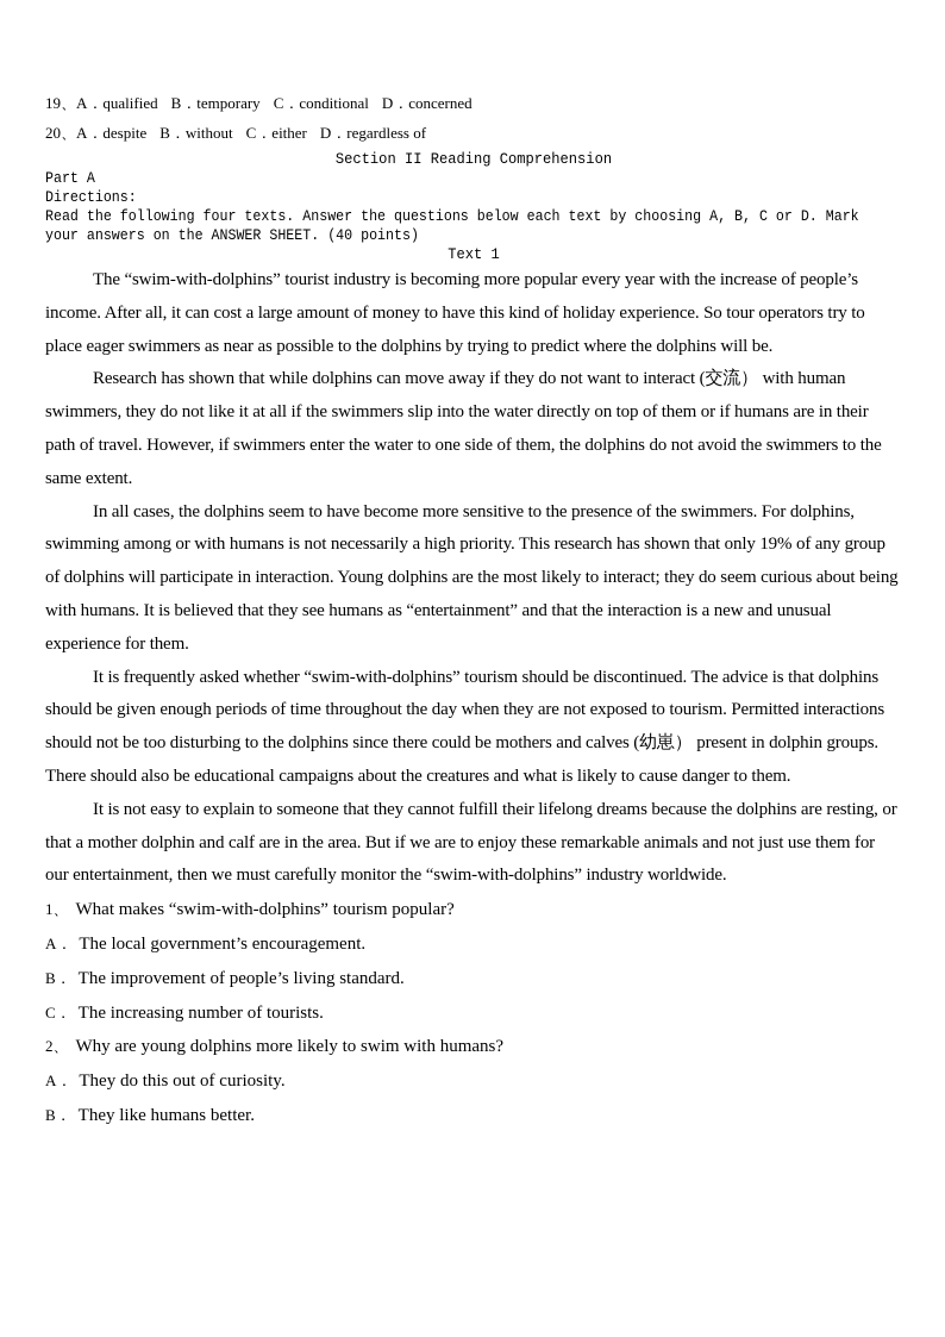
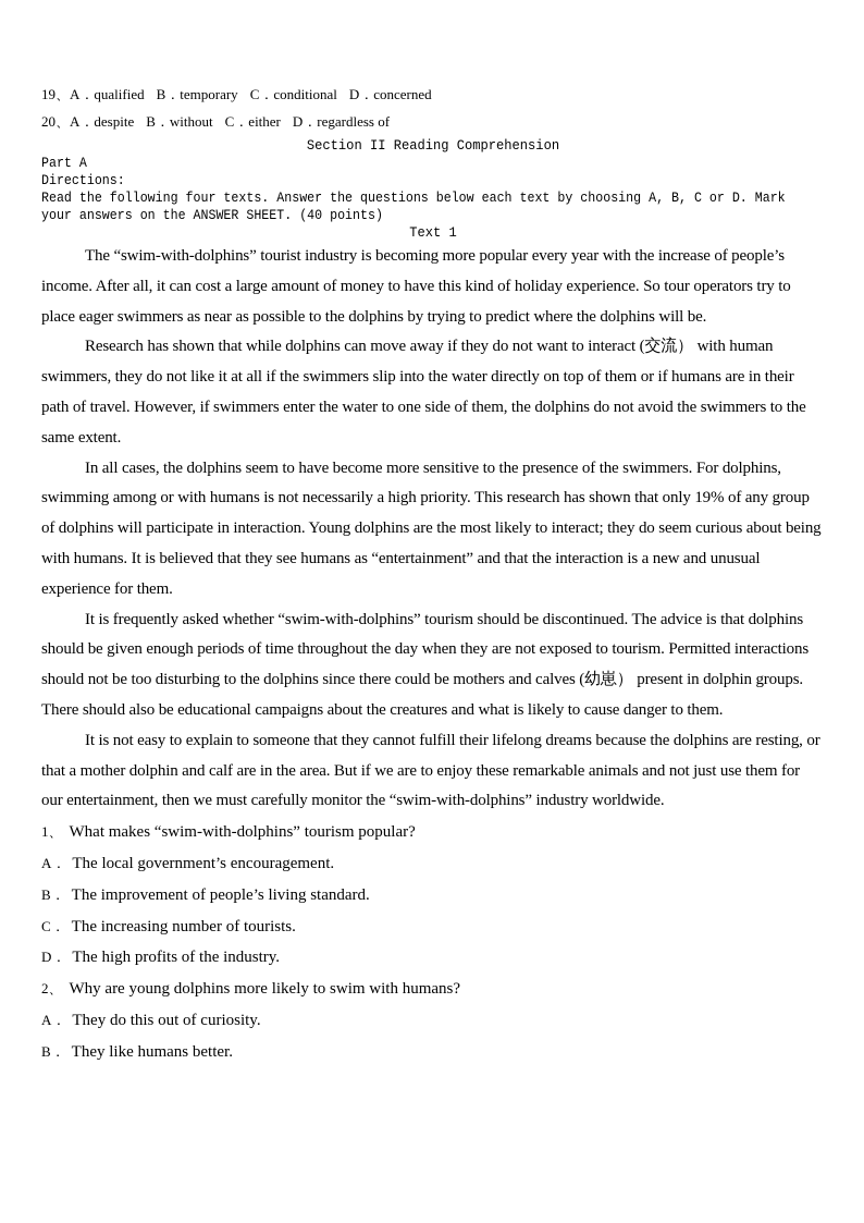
  19、A．qualified B．temporary C．conditional D．concerned
  20、A．despite B．without C．either D．regardless of
  Section II Reading Comprehension
  Part A
  Directions:
  Read the following four texts. Answer the questions below each text by choosing A, B, C or D. Mark your answers on the ANSWER SHEET. (40 points)
  Text 1
  The “swim-with-dolphins” tourist industry is becoming more popular every year with the increase of people’s income. After all, it can cost a large amount of money to have this kind of holiday experience. So tour operators try to place eager swimmers as near as possible to the dolphins by trying to predict where the dolphins will be.
  Research has shown that while dolphins can move away if they do not want to interact (交流） with human swimmers, they do not like it at all if the swimmers slip into the water directly on top of them or if humans are in their path of travel. However, if swimmers enter the water to one side of them, the dolphins do not avoid the swimmers to the same extent.
  In all cases, the dolphins seem to have become more sensitive to the presence of the swimmers. For dolphins, swimming among or with humans is not necessarily a high priority. This research has shown that only 19% of any group of dolphins will participate in interaction. Young dolphins are the most likely to interact; they do seem curious about being with humans. It is believed that they see humans as “entertainment” and that the interaction is a new and unusual experience for them.
  It is frequently asked whether “swim-with-dolphins” tourism should be discontinued. The advice is that dolphins should be given enough periods of time throughout the day when they are not exposed to tourism. Permitted interactions should not be too disturbing to the dolphins since there could be mothers and calves (幼崽） present in dolphin groups. There should also be educational campaigns about the creatures and what is likely to cause danger to them.
  It is not easy to explain to someone that they cannot fulfill their lifelong dreams because the dolphins are resting, or that a mother dolphin and calf are in the area. But if we are to enjoy these remarkable animals and not just use them for our entertainment, then we must carefully monitor the “swim-with-dolphins” industry worldwide.
  1、 What makes “swim-with-dolphins” tourism popular?
  A． The local government’s encouragement.
  B． The improvement of people’s living standard.
  C． The increasing number of tourists.
+ D． The high profits of the industry.
  2、 Why are young dolphins more likely to swim with humans?
  A． They do this out of curiosity.
  B． They like humans better.
